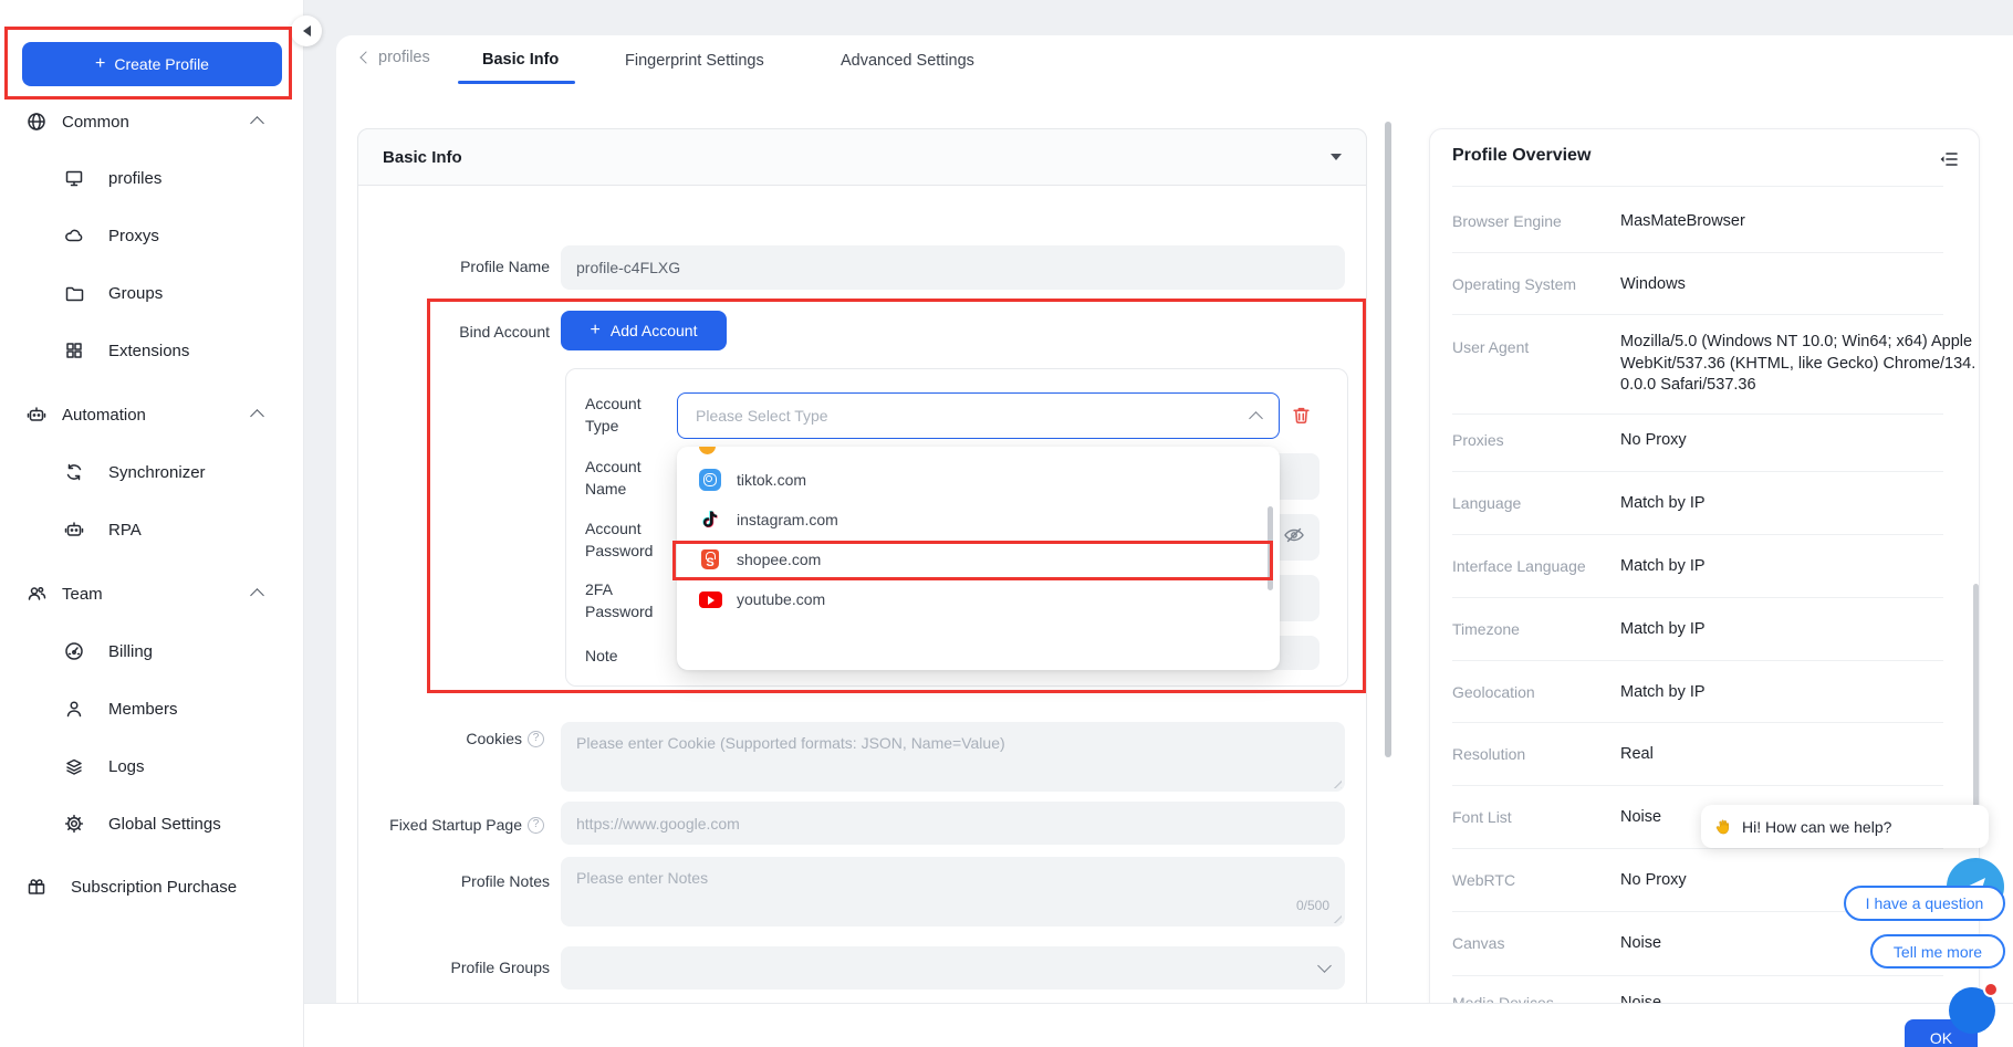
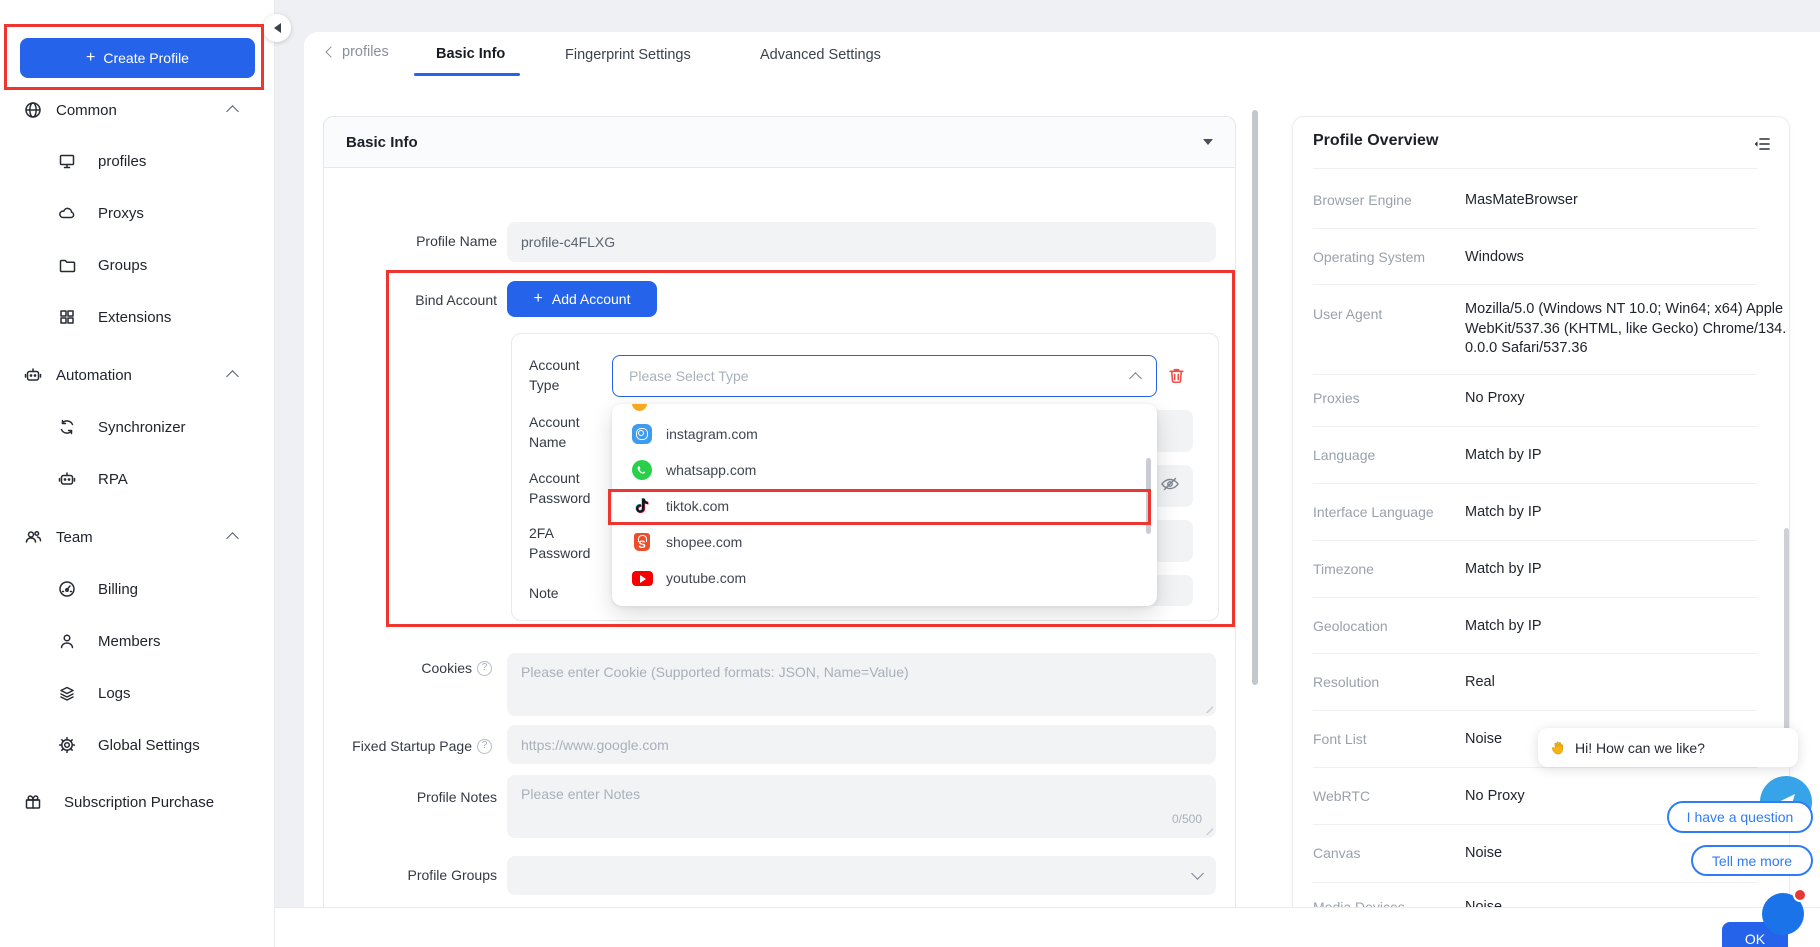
  Create Profile
  Common
  profiles
  Proxys
  Groups
  Extensions
  Automation
  Synchronizer
  RPA
  Team
  Billing
  Members
  Logs
  Global Settings
  Subscription Purchase
  profiles
  Basic Info
  Fingerprint Settings
  Advanced Settings
  Basic Info
  Profile Name
  profile-c4FLXG
  Bind Account
  Add Account
  Account Type
  Account Name
  Account Password
  2FA Password
  Note
  Please Select Type
- tiktok.com
+ instagram.com
+ whatsapp.com
- instagram.com
+ tiktok.com
  S
  shopee.com
  youtube.com
  Cookies
  Please enter Cookie (Supported formats: JSON, Name=Value)
  Fixed Startup Page
  https://www.google.com
  Profile Notes
  Please enter Notes
  0/500
  Profile Groups
  Profile Overview
  Browser Engine
  MasMateBrowser
  Operating System
  Windows
  User Agent
  Mozilla/5.0 (Windows NT 10.0; Win64; x64) AppleWebKit/537.36 (KHTML, like Gecko) Chrome/134.0.0.0 Safari/537.36
  Proxies
  No Proxy
  Language
  Match by IP
  Interface Language
  Match by IP
  Timezone
  Match by IP
  Geolocation
  Match by IP
  Resolution
  Real
  Font List
  Noise
  WebRTC
  No Proxy
  Canvas
  Noise
  Media Devices
  Noise
- Hi! How can we help?
+ Hi! How can we like?
  I have a question
  Tell me more
  OK
